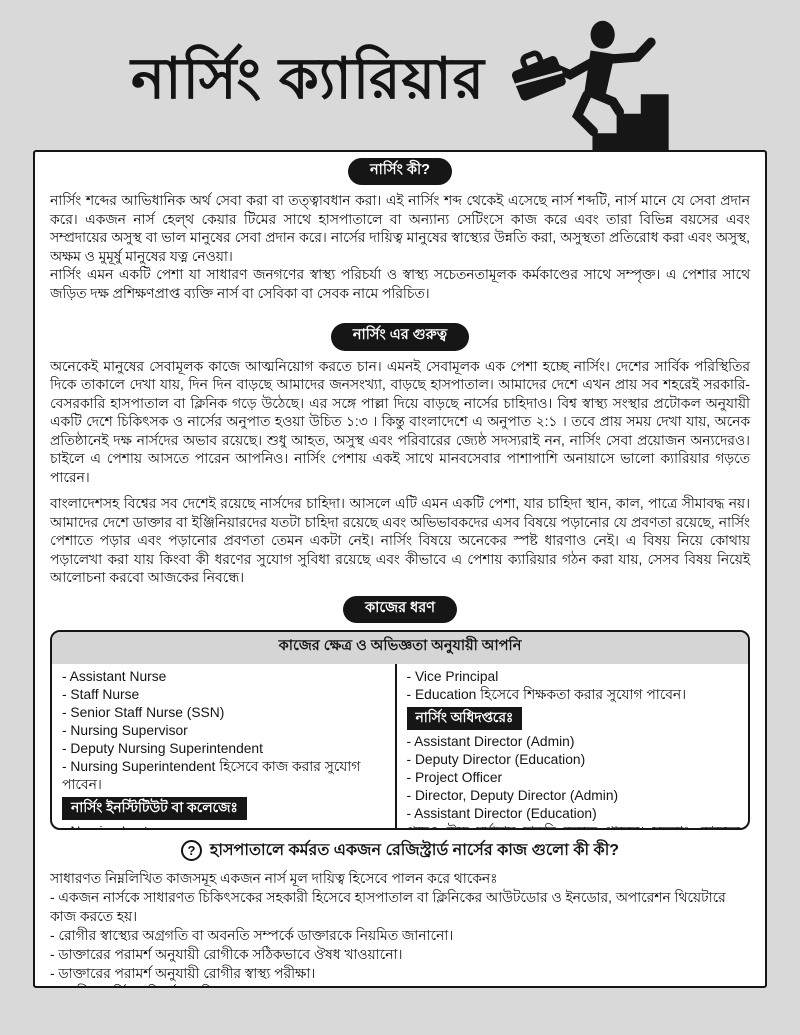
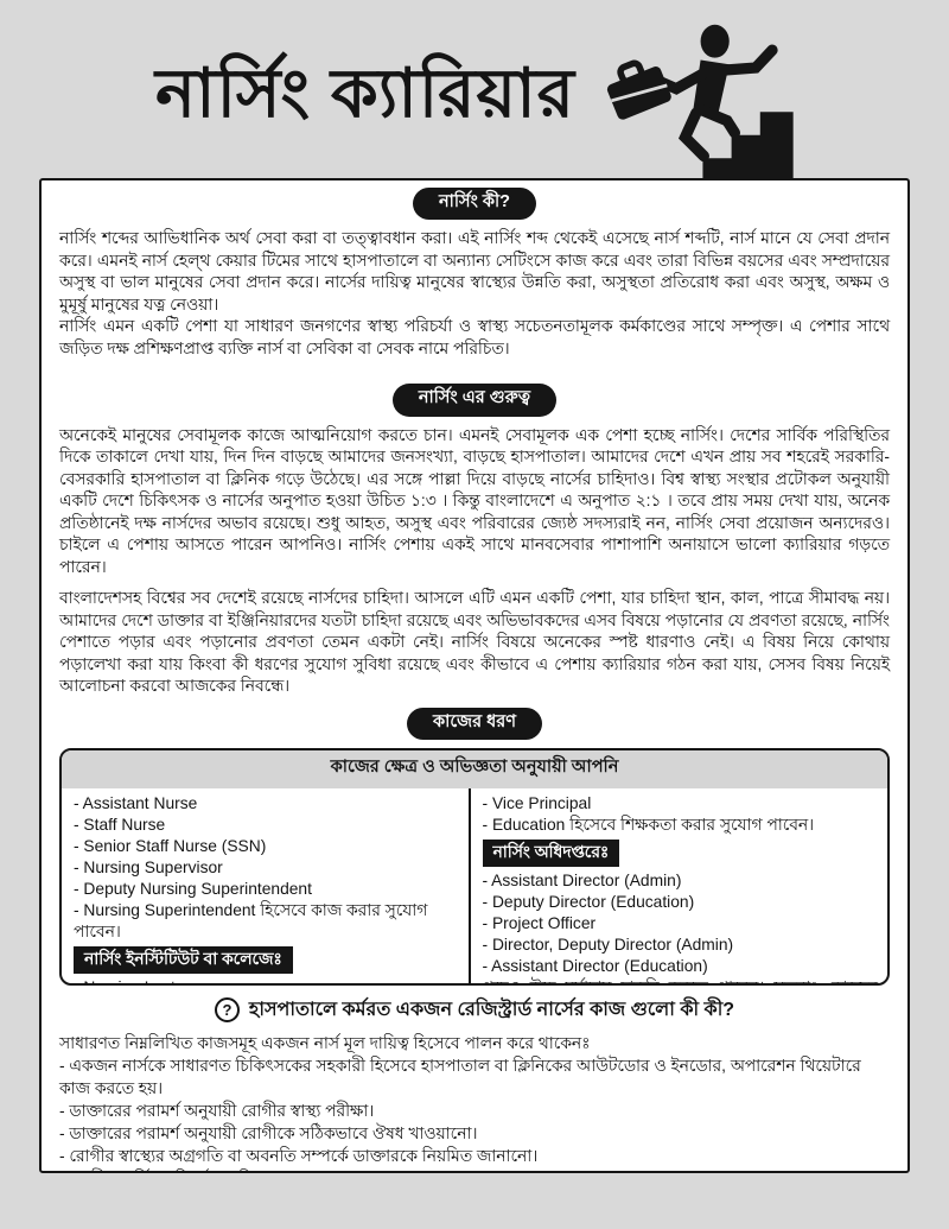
  নার্সিং ক্যারিয়ার
  নার্সিং কী?
- নার্সিং শব্দের আভিধানিক অর্থ সেবা করা বা তত্ত্বাবধান করা। এই নার্সিং শব্দ থেকেই এসেছে নার্স শব্দটি, নার্স মানে যে সেবা প্রদান করে। একজন নার্স হেল্থ কেয়ার টিমের সাথে হাসপাতালে বা অন্যান্য সেটিংসে কাজ করে এবং তারা বিভিন্ন বয়সের এবং সম্প্রদায়ের অসুস্থ বা ভাল মানুষের সেবা প্রদান করে। নার্সের দায়িত্ব মানুষের স্বাস্থ্যের উন্নতি করা, অসুস্থতা প্রতিরোধ করা এবং অসুস্থ, অক্ষম ও মুমূর্ষু মানুষের যত্ন নেওয়া।
+ নার্সিং শব্দের আভিধানিক অর্থ সেবা করা বা তত্ত্বাবধান করা। এই নার্সিং শব্দ থেকেই এসেছে নার্স শব্দটি, নার্স মানে যে সেবা প্রদান করে। এমনই নার্স হেল্থ কেয়ার টিমের সাথে হাসপাতালে বা অন্যান্য সেটিংসে কাজ করে এবং তারা বিভিন্ন বয়সের এবং সম্প্রদায়ের অসুস্থ বা ভাল মানুষের সেবা প্রদান করে। নার্সের দায়িত্ব মানুষের স্বাস্থ্যের উন্নতি করা, অসুস্থতা প্রতিরোধ করা এবং অসুস্থ, অক্ষম ও মুমূর্ষু মানুষের যত্ন নেওয়া।
  নার্সিং এমন একটি পেশা যা সাধারণ জনগণের স্বাস্থ্য পরিচর্যা ও স্বাস্থ্য সচেতনতামূলক কর্মকাণ্ডের সাথে সম্পৃক্ত। এ পেশার সাথে জড়িত দক্ষ প্রশিক্ষণপ্রাপ্ত ব্যক্তি নার্স বা সেবিকা বা সেবক নামে পরিচিত।
  নার্সিং এর গুরুত্ব
  অনেকেই মানুষের সেবামূলক কাজে আত্মনিয়োগ করতে চান। এমনই সেবামূলক এক পেশা হচ্ছে নার্সিং। দেশের সার্বিক পরিস্থিতির দিকে তাকালে দেখা যায়, দিন দিন বাড়ছে আমাদের জনসংখ্যা, বাড়ছে হাসপাতাল। আমাদের দেশে এখন প্রায় সব শহরেই সরকারি-বেসরকারি হাসপাতাল বা ক্লিনিক গড়ে উঠেছে। এর সঙ্গে পাল্লা দিয়ে বাড়ছে নার্সের চাহিদাও। বিশ্ব স্বাস্থ্য সংস্থার প্রটোকল অনুযায়ী একটি দেশে চিকিৎসক ও নার্সের অনুপাত হওয়া উচিত ১:৩ । কিন্তু বাংলাদেশে এ অনুপাত ২:১ । তবে প্রায় সময় দেখা যায়, অনেক প্রতিষ্ঠানেই দক্ষ নার্সদের অভাব রয়েছে। শুধু আহত, অসুস্থ এবং পরিবারের জ্যেষ্ঠ সদস্যরাই নন, নার্সিং সেবা প্রয়োজন অন্যদেরও। চাইলে এ পেশায় আসতে পারেন আপনিও। নার্সিং পেশায় একই সাথে মানবসেবার পাশাপাশি অনায়াসে ভালো ক্যারিয়ার গড়তে পারেন।
  বাংলাদেশসহ বিশ্বের সব দেশেই রয়েছে নার্সদের চাহিদা। আসলে এটি এমন একটি পেশা, যার চাহিদা স্থান, কাল, পাত্রে সীমাবদ্ধ নয়। আমাদের দেশে ডাক্তার বা ইঞ্জিনিয়ারদের যতটা চাহিদা রয়েছে এবং অভিভাবকদের এসব বিষয়ে পড়ানোর যে প্রবণতা রয়েছে, নার্সিং পেশাতে পড়ার এবং পড়ানোর প্রবণতা তেমন একটা নেই। নার্সিং বিষয়ে অনেকের স্পষ্ট ধারণাও নেই। এ বিষয় নিয়ে কোথায় পড়ালেখা করা যায় কিংবা কী ধরণের সুযোগ সুবিধা রয়েছে এবং কীভাবে এ পেশায় ক্যারিয়ার গঠন করা যায়, সেসব বিষয় নিয়েই আলোচনা করবো আজকের নিবন্ধে।
  কাজের ধরণ
  কাজের ক্ষেত্র ও অভিজ্ঞতা অনুযায়ী আপনি
  - Assistant Nurse
  - Staff Nurse
  - Senior Staff Nurse (SSN)
  - Nursing Supervisor
  - Deputy Nursing Superintendent
  - Nursing Superintendent হিসেবে কাজ করার সুযোগ পাবেন।
  নার্সিং ইনস্টিটিউট বা কলেজেঃ
  - Vice Principal
  - Education হিসেবে শিক্ষকতা করার সুযোগ পাবেন।
  নার্সিং অধিদপ্তরেঃ
  - Assistant Director (Admin)
  - Deputy Director (Education)
  - Project Officer
  - Director, Deputy Director (Admin)
  - Assistant Director (Education)
  ?
  হাসপাতালে কর্মরত একজন রেজিস্ট্রার্ড নার্সের কাজ গুলো কী কী?
  সাধারণত নিম্নলিখিত কাজসমূহ একজন নার্স মূল দায়িত্ব হিসেবে পালন করে থাকেনঃ
  - একজন নার্সকে সাধারণত চিকিৎসকের সহকারী হিসেবে হাসপাতাল বা ক্লিনিকের আউটডোর ও ইনডোর, অপারেশন থিয়েটারে কাজ করতে হয়।
- - রোগীর স্বাস্থ্যের অগ্রগতি বা অবনতি সম্পর্কে ডাক্তারকে নিয়মিত জানানো।
+ - ডাক্তারের পরামর্শ অনুযায়ী রোগীর স্বাস্থ্য পরীক্ষা।
  - ডাক্তারের পরামর্শ অনুযায়ী রোগীকে সঠিকভাবে ঔষধ খাওয়ানো।
- - ডাক্তারের পরামর্শ অনুযায়ী রোগীর স্বাস্থ্য পরীক্ষা।
+ - রোগীর স্বাস্থ্যের অগ্রগতি বা অবনতি সম্পর্কে ডাক্তারকে নিয়মিত জানানো।
